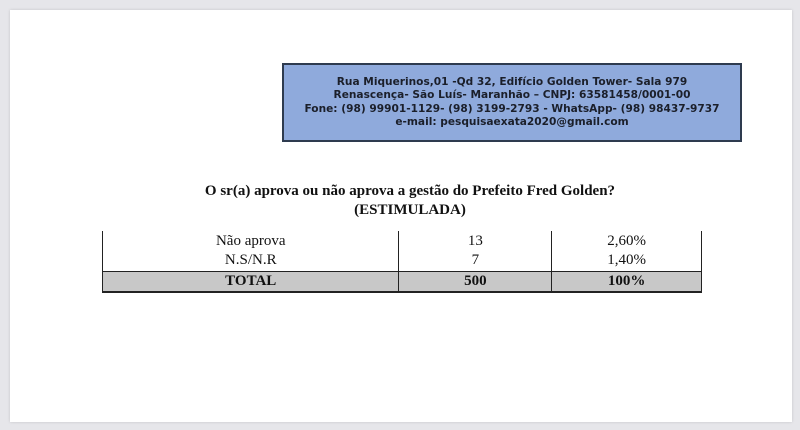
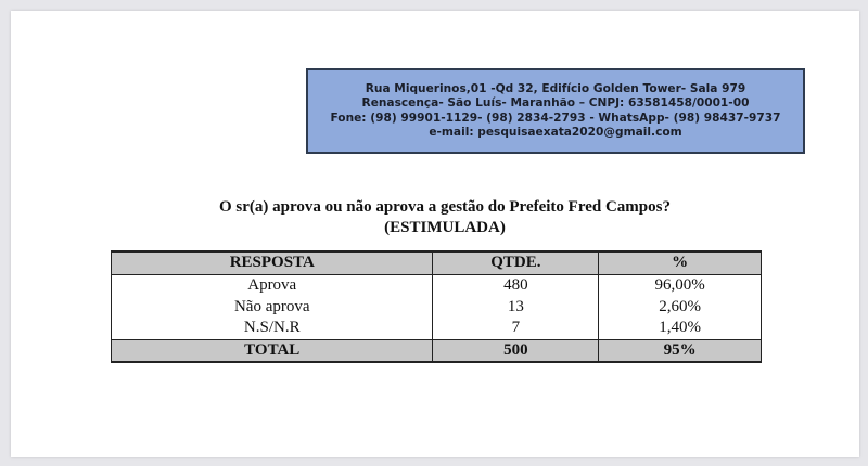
  Rua Miquerinos,01 -Qd 32, Edifício Golden Tower- Sala 979
  Renascença- São Luís- Maranhão – CNPJ: 63581458/0001-00
- Fone: (98) 99901-1129- (98) 3199-2793 - WhatsApp- (98) 98437-9737
+ Fone: (98) 99901-1129- (98) 2834-2793 - WhatsApp- (98) 98437-9737
  e-mail: pesquisaexata2020@gmail.com
- O sr(a) aprova ou não aprova a gestão do Prefeito Fred Golden?
+ O sr(a) aprova ou não aprova a gestão do Prefeito Fred Campos?
  (ESTIMULADA)
+ RESPOSTA	QTDE.	%
+ Aprova	480	96,00%
  Não aprova	13	2,60%
  N.S/N.R	7	1,40%
- TOTAL	500	100%
+ TOTAL	500	95%
